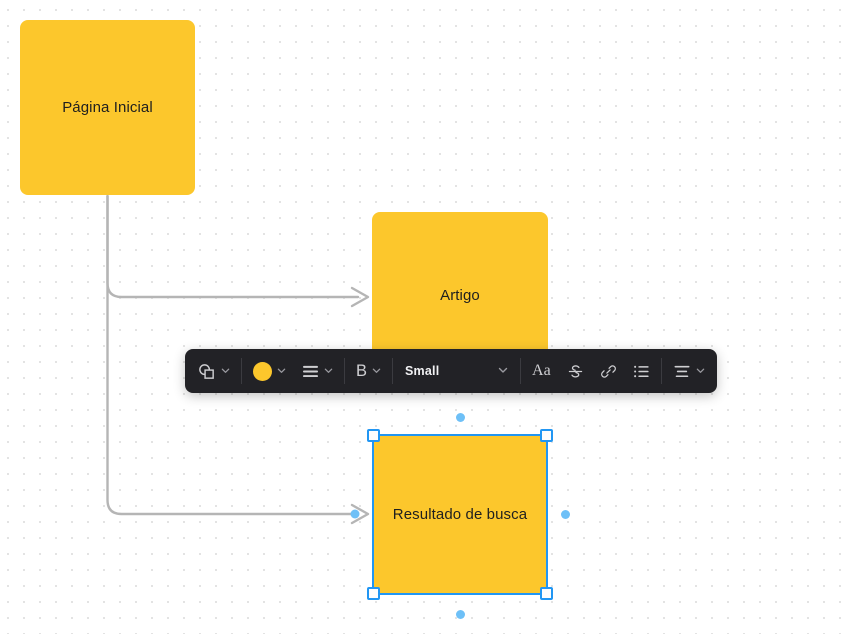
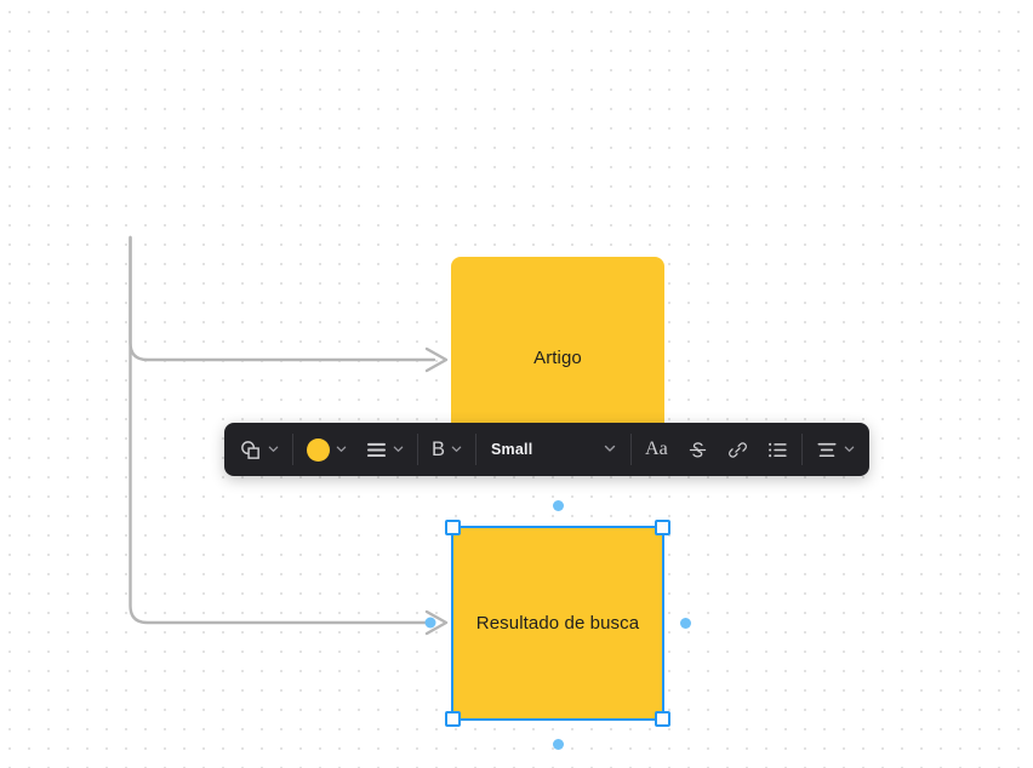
- Página Inicial
  Artigo
  Resultado de busca
  B
  Small
  Aa
